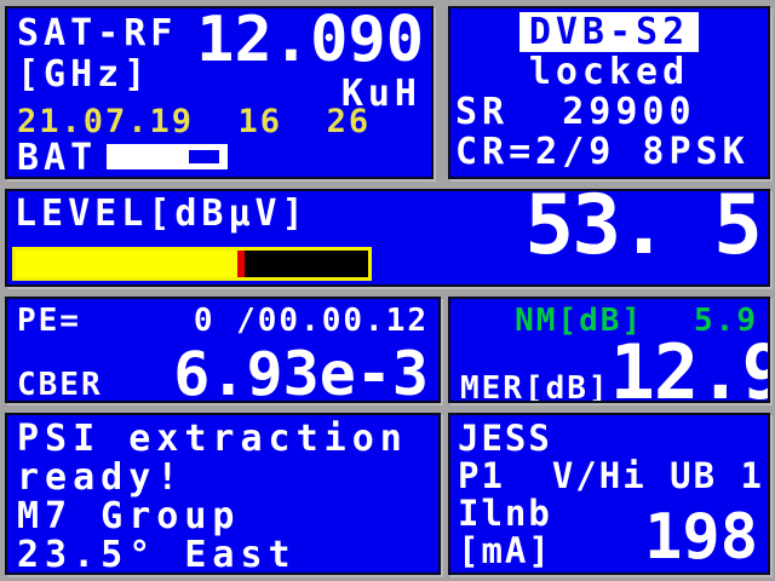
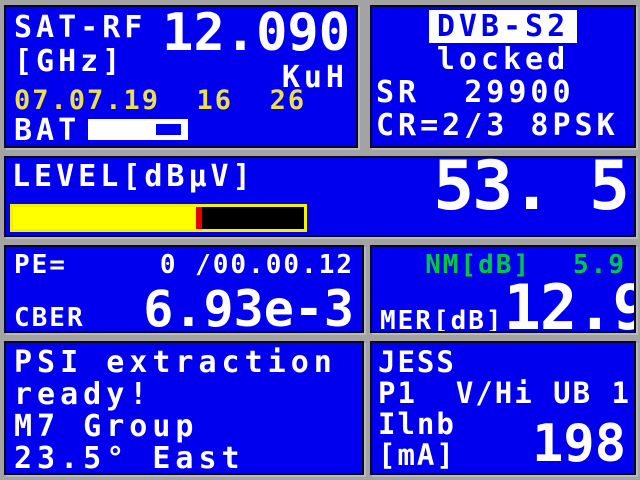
  SAT-RF
  [GHz]
  12.090
  KuH
- 21.07.19 16 26
+ 07.07.19 16 26
  BAT
  DVB-S2
  locked
  SR 29900
- CR=2/9 8PSK
+ CR=2/3 8PSK
  LEVEL[dBµV]
  53. 5
  PE=
  0 /00.00.12
  CBER
  6.93e-3
  NM[dB]
  5.9
  MER[dB]
  12.9
  PSI extraction
  ready!
  M7 Group
  23.5° East
  JESS
  P1 V/Hi UB 1
  Ilnb
  [mA]
  198
